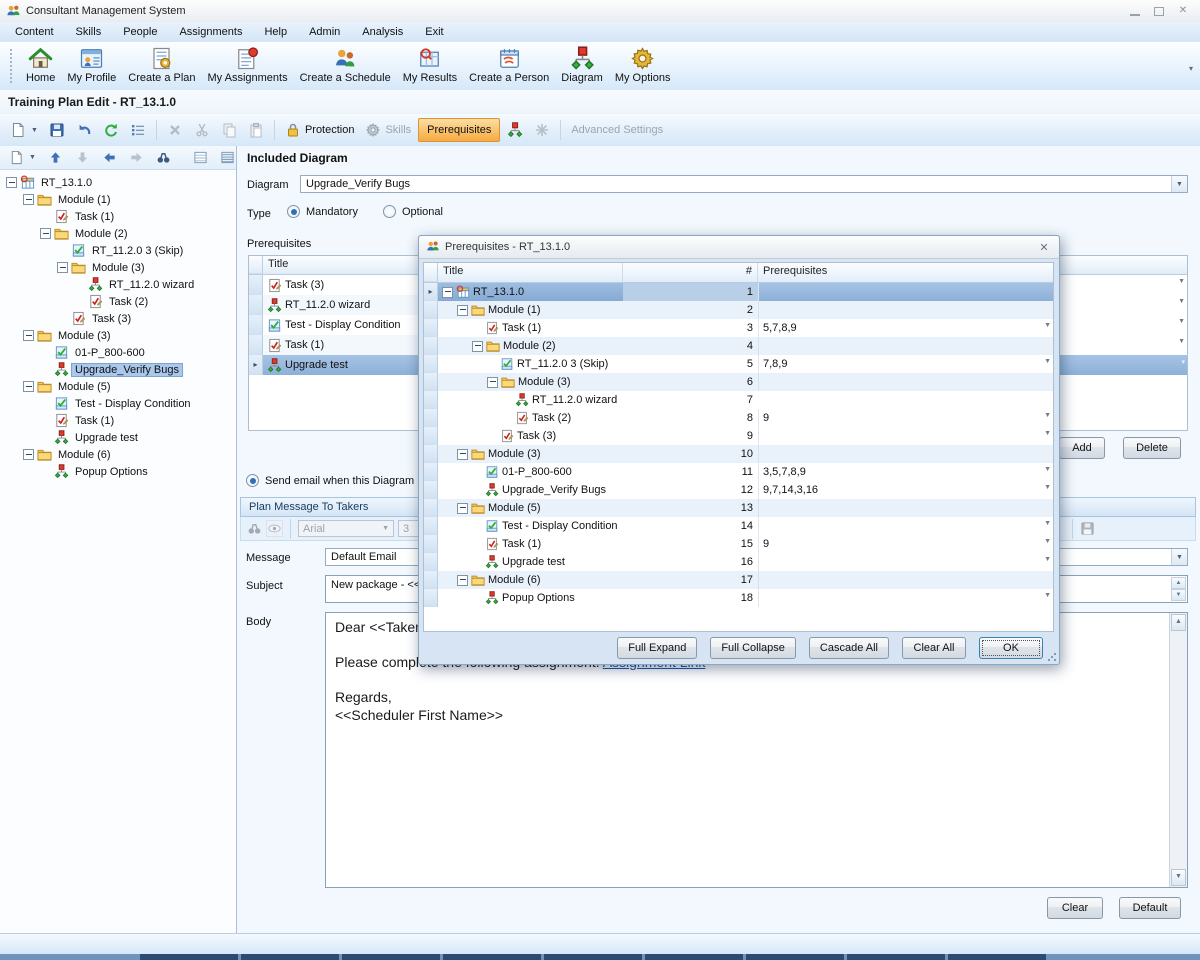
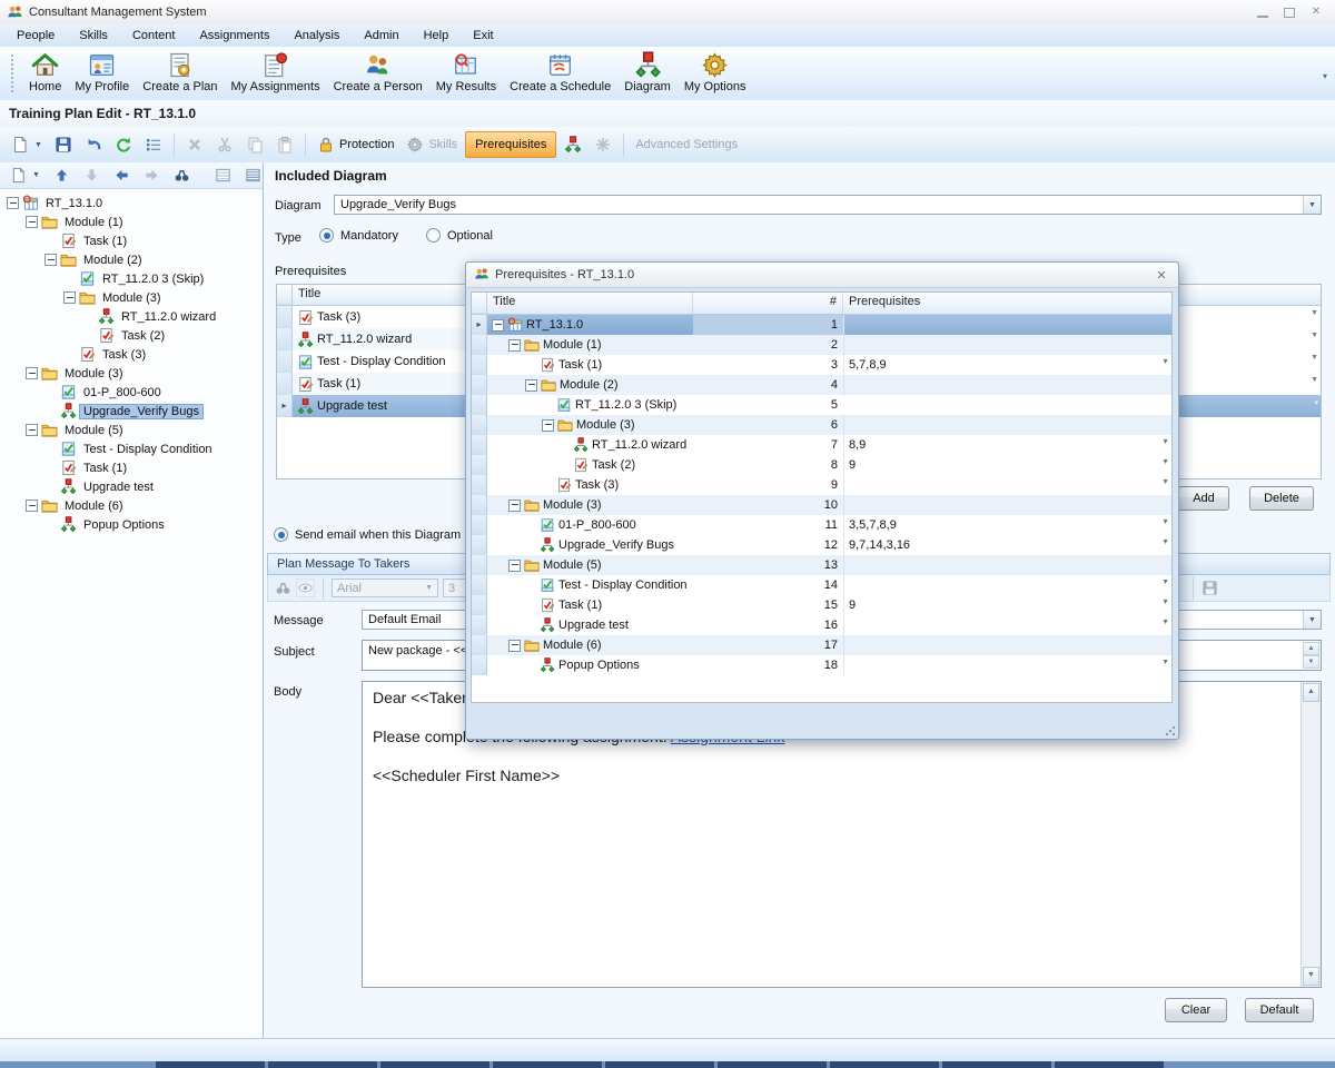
  Consultant Management System
  ✕
- Content
+ People
  Skills
- People
+ Content
  Assignments
- Help
+ Analysis
  Admin
- Analysis
+ Help
  Exit
  Home
  My Profile
  Create a Plan
  My Assignments
- Create a Schedule
+ Create a Person
  My Results
- Create a Person
+ Create a Schedule
  Diagram
  My Options
  ▾
  Training Plan Edit - RT_13.1.0
  Protection
  Skills
  Prerequisites
  Advanced Settings
  RT_13.1.0
  Module (1)
  Task (1)
  Module (2)
  RT_11.2.0 3 (Skip)
  Module (3)
  RT_11.2.0 wizard
  Task (2)
  Task (3)
  Module (3)
  01-P_800-600
  Upgrade_Verify Bugs
  Module (5)
  Test - Display Condition
  Task (1)
  Upgrade test
  Module (6)
  Popup Options
  Included Diagram
  Diagram
  Upgrade_Verify Bugs
  Type
  Mandatory
  Optional
  Prerequisites
  Title
  Task (3)
  RT_11.2.0 wizard
  Test - Display Condition
  Task (1)
  ▸
  Upgrade test
  Add
  Delete
  Send email when this Diagram
  Plan Message To Takers
  Arial
  3
  Message
  Default Email
  Subject
  New package - <
  Body
  Dear <<Take
- Regards,
  <<Scheduler First Name>>
  Clear
  Default
  Prerequisites - RT_13.1.0
  ✕
  Title
  #
  Prerequisites
  ▸
  RT_13.1.0
  1
  Module (1)
  2
  Task (1)
  3
  5,7,8,9
  Module (2)
  4
  RT_11.2.0 3 (Skip)
  5
- 7,8,9
  Module (3)
  6
  RT_11.2.0 wizard
  7
+ 8,9
  Task (2)
  8
  9
  Task (3)
  9
  Module (3)
  10
  01-P_800-600
  11
  3,5,7,8,9
  Upgrade_Verify Bugs
  12
  9,7,14,3,16
  Module (5)
  13
  Test - Display Condition
  14
  Task (1)
  15
  9
  Upgrade test
  16
  Module (6)
  17
  Popup Options
  18
- Full Expand
- Full Collapse
- Cascade All
- Clear All
- OK
